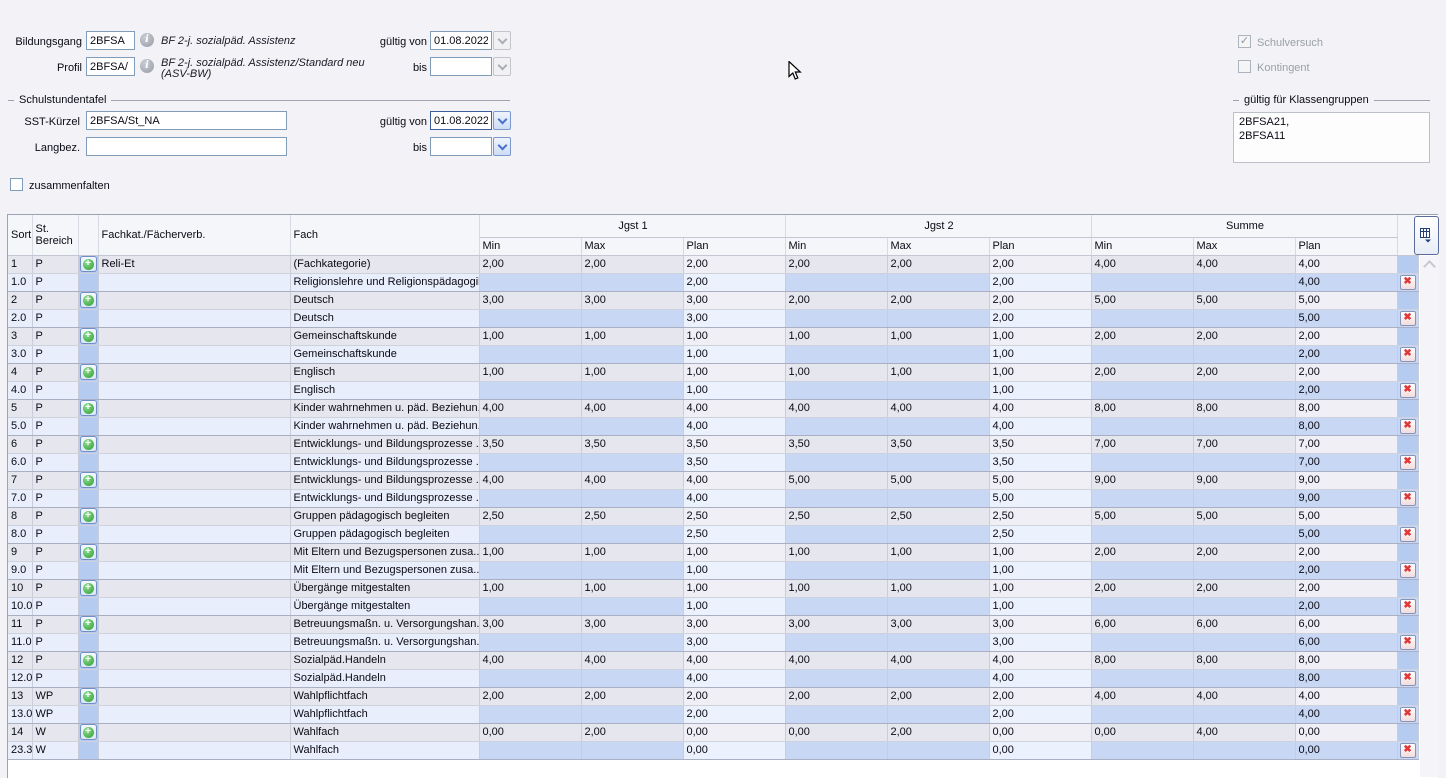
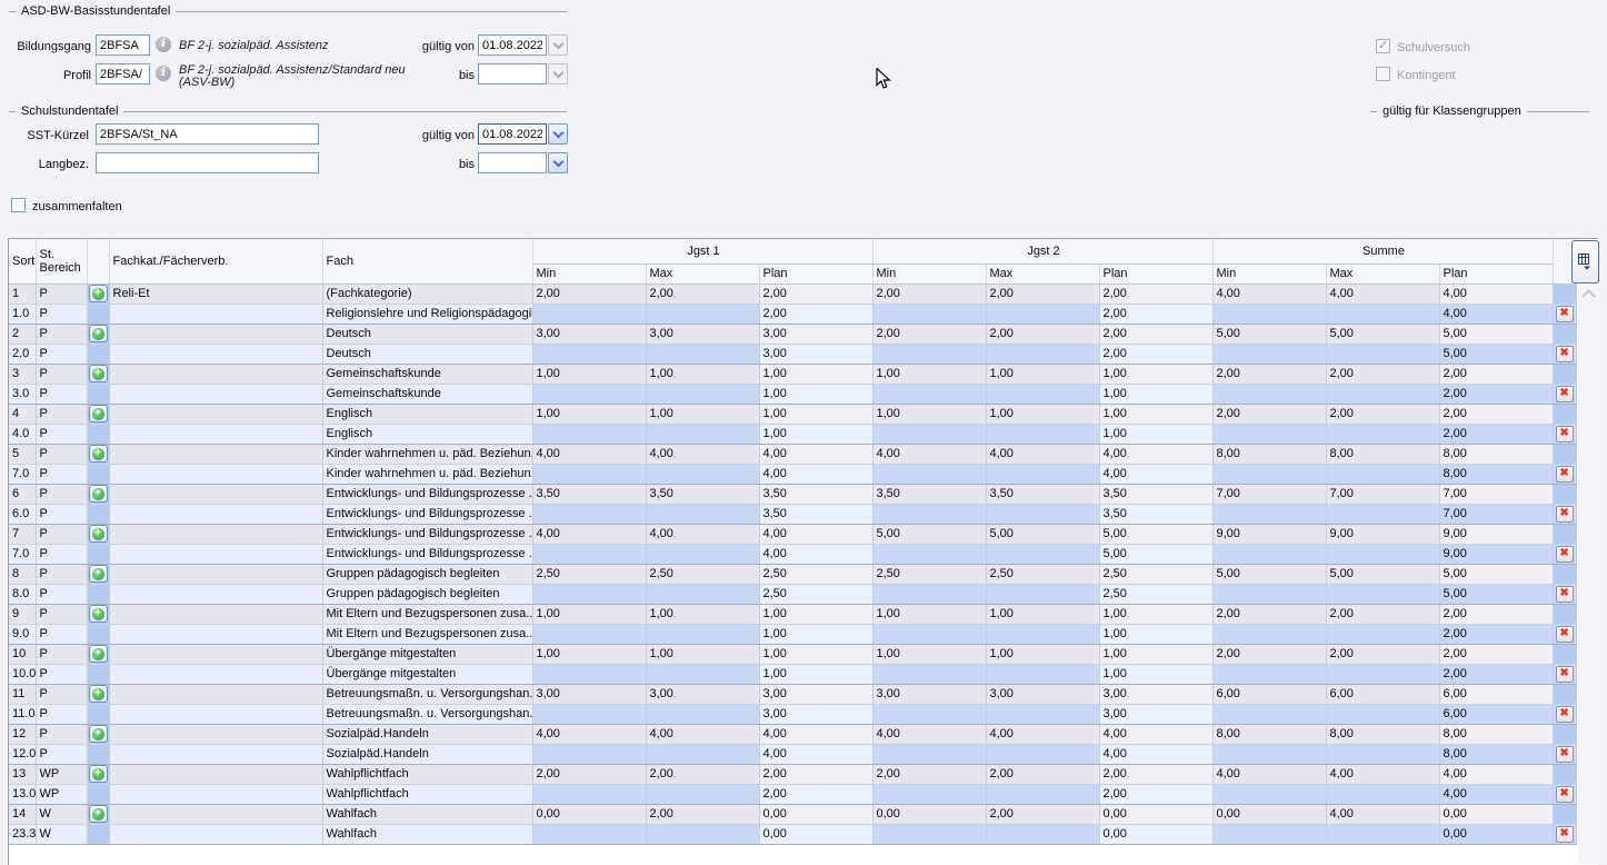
+ ASD-BW-Basisstundentafel
  Bildungsgang
  2BFSA
  i
  BF 2-j. sozialpäd. Assistenz
  gültig von
  01.08.2022
  Profil
  2BFSA/
  i
  BF 2-j. sozialpäd. Assistenz/Standard neu (ASV-BW)
  bis
  ✓
  Schulversuch
  Kontingent
  Schulstundentafel
  SST-Kürzel
  2BFSA/St_NA
  gültig von
  01.08.2022
  Langbez.
  bis
  gültig für Klassengruppen
- 2BFSA21,
- 2BFSA11
  zusammenfalten
  Sort	St. Bereich		Fachkat./Fächerverb.	Fach	Jgst 1	Jgst 2	Summe
  Min	Max	Plan	Min	Max	Plan	Min	Max	Plan
  1	P	+	Reli-Et	(Fachkategorie)	2,00	2,00	2,00	2,00	2,00	2,00	4,00	4,00	4,00
  1.0	P			Religionslehre und Religionspädagogi			2,00			2,00			4,00	✖
  2	P	+		Deutsch	3,00	3,00	3,00	2,00	2,00	2,00	5,00	5,00	5,00
  2.0	P			Deutsch			3,00			2,00			5,00	✖
  3	P	+		Gemeinschaftskunde	1,00	1,00	1,00	1,00	1,00	1,00	2,00	2,00	2,00
  3.0	P			Gemeinschaftskunde			1,00			1,00			2,00	✖
  4	P	+		Englisch	1,00	1,00	1,00	1,00	1,00	1,00	2,00	2,00	2,00
  4.0	P			Englisch			1,00			1,00			2,00	✖
  5	P	+		Kinder wahrnehmen u. päd. Beziehun	4,00	4,00	4,00	4,00	4,00	4,00	8,00	8,00	8,00
- 5.0	P			Kinder wahrnehmen u. päd. Beziehun			4,00			4,00			8,00	✖
+ 7.0	P			Kinder wahrnehmen u. päd. Beziehun			4,00			4,00			8,00	✖
  6	P	+		Entwicklungs- und Bildungsprozesse .	3,50	3,50	3,50	3,50	3,50	3,50	7,00	7,00	7,00
  6.0	P			Entwicklungs- und Bildungsprozesse .			3,50			3,50			7,00	✖
  7	P	+		Entwicklungs- und Bildungsprozesse .	4,00	4,00	4,00	5,00	5,00	5,00	9,00	9,00	9,00
  7.0	P			Entwicklungs- und Bildungsprozesse .			4,00			5,00			9,00	✖
  8	P	+		Gruppen pädagogisch begleiten	2,50	2,50	2,50	2,50	2,50	2,50	5,00	5,00	5,00
  8.0	P			Gruppen pädagogisch begleiten			2,50			2,50			5,00	✖
  9	P	+		Mit Eltern und Bezugspersonen zusa..	1,00	1,00	1,00	1,00	1,00	1,00	2,00	2,00	2,00
  9.0	P			Mit Eltern und Bezugspersonen zusa..			1,00			1,00			2,00	✖
  10	P	+		Übergänge mitgestalten	1,00	1,00	1,00	1,00	1,00	1,00	2,00	2,00	2,00
  10.0	P			Übergänge mitgestalten			1,00			1,00			2,00	✖
  11	P	+		Betreuungsmaßn. u. Versorgungshan.	3,00	3,00	3,00	3,00	3,00	3,00	6,00	6,00	6,00
  11.0	P			Betreuungsmaßn. u. Versorgungshan.			3,00			3,00			6,00	✖
  12	P	+		Sozialpäd.Handeln	4,00	4,00	4,00	4,00	4,00	4,00	8,00	8,00	8,00
  12.0	P			Sozialpäd.Handeln			4,00			4,00			8,00	✖
  13	WP	+		Wahlpflichtfach	2,00	2,00	2,00	2,00	2,00	2,00	4,00	4,00	4,00
  13.0	WP			Wahlpflichtfach			2,00			2,00			4,00	✖
  14	W	+		Wahlfach	0,00	2,00	0,00	0,00	2,00	0,00	0,00	4,00	0,00
  23.3	W			Wahlfach			0,00			0,00			0,00	✖
